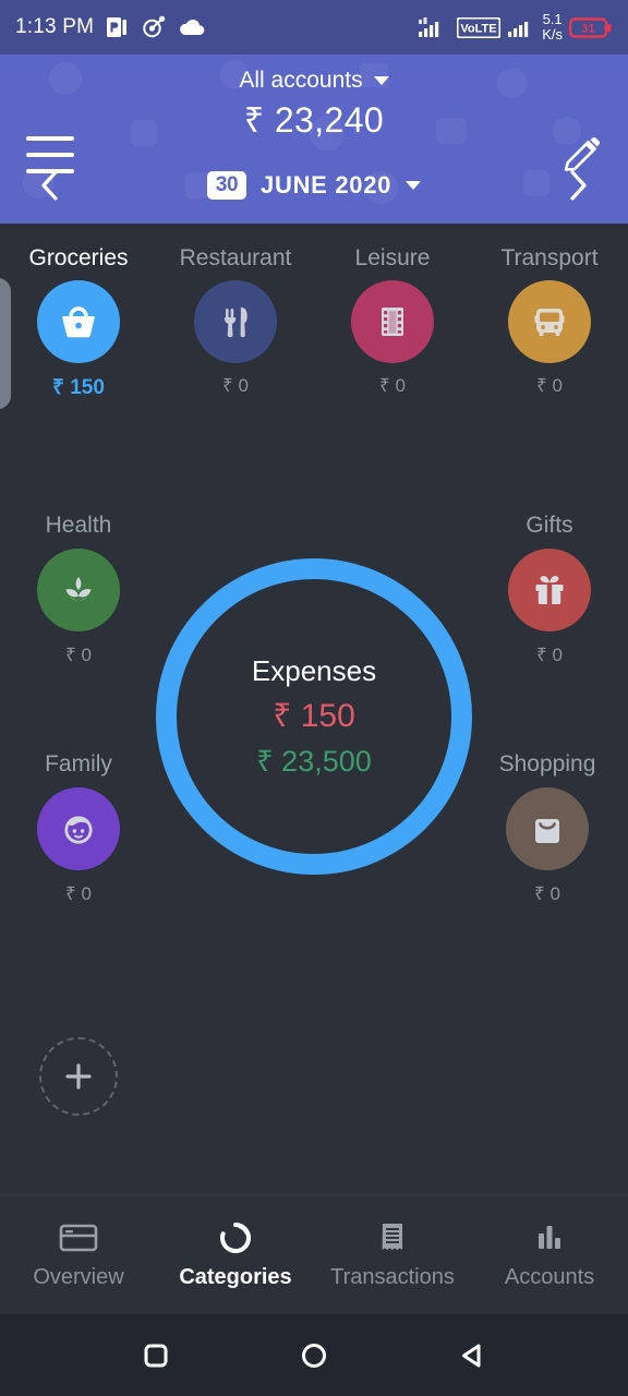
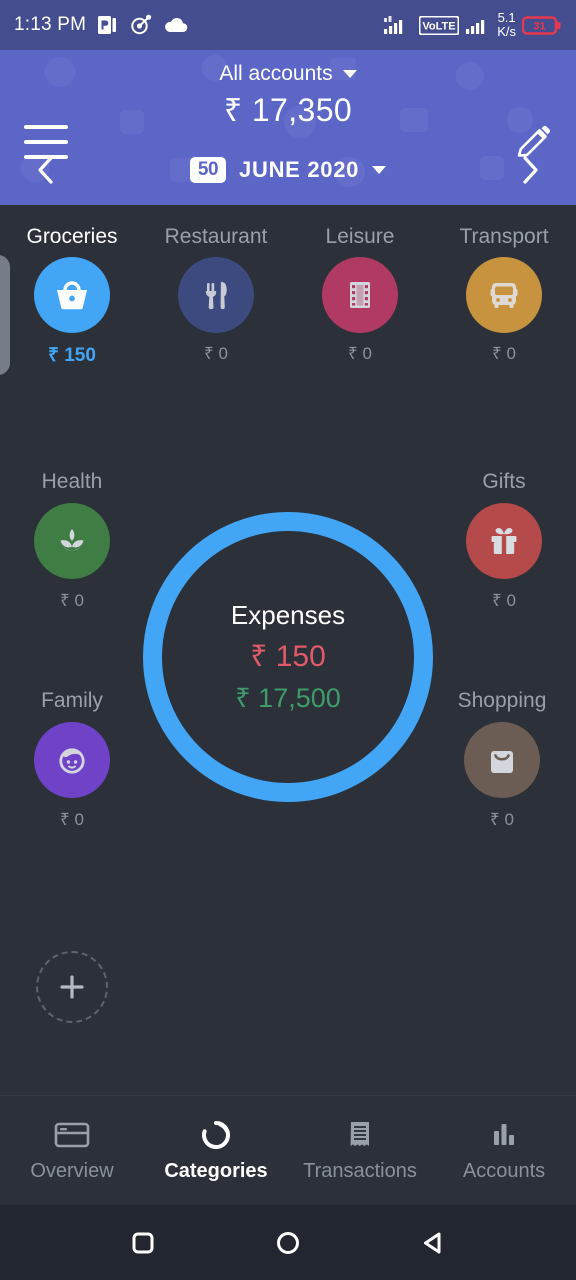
  1:13 PM
  VoLTE
  5.1
  K/s
  31
  All accounts
- ₹ 23,240
+ ₹ 17,350
- 30
+ 50
  JUNE 2020
  Groceries
  ₹ 150
  Restaurant
  ₹ 0
  Leisure
  ₹ 0
  Transport
  ₹ 0
  Expenses
  ₹ 150
- ₹ 23,500
+ ₹ 17,500
  Health
  ₹ 0
  Gifts
  ₹ 0
  Family
  ₹ 0
  Shopping
  ₹ 0
  Overview
  Categories
  Transactions
  Accounts
